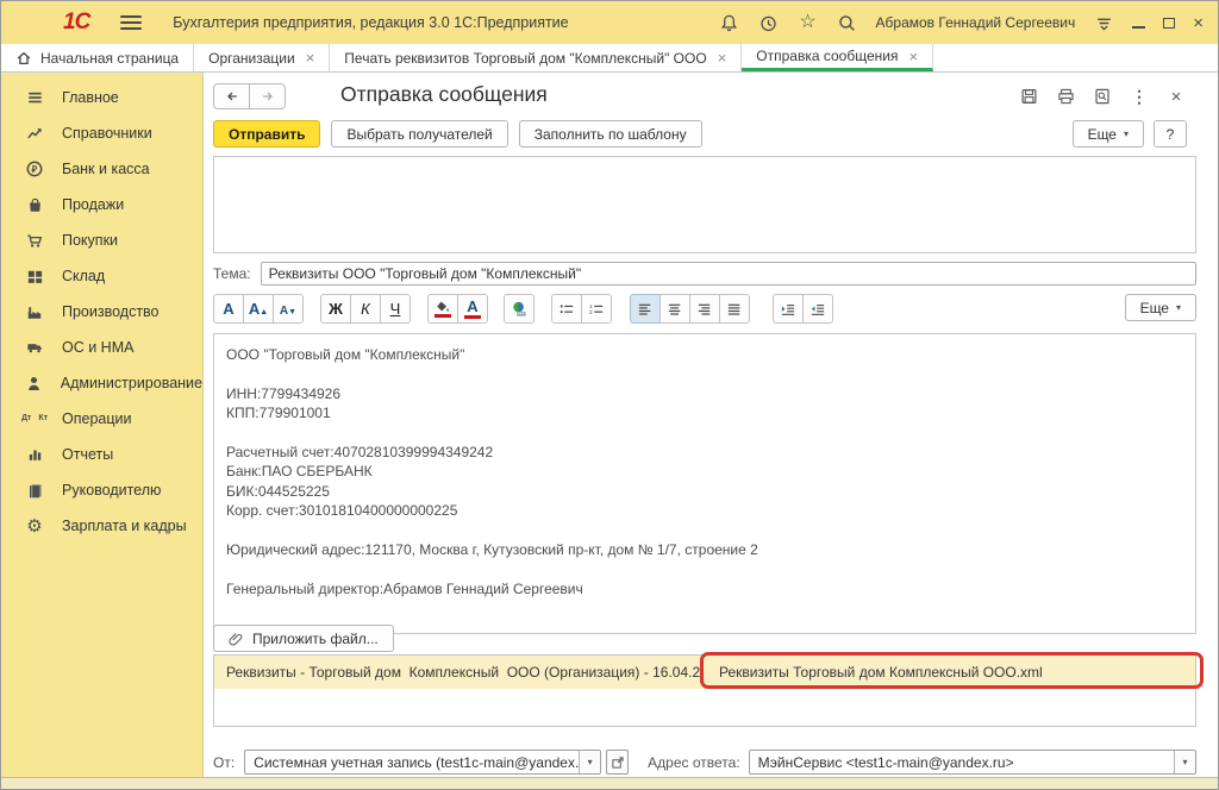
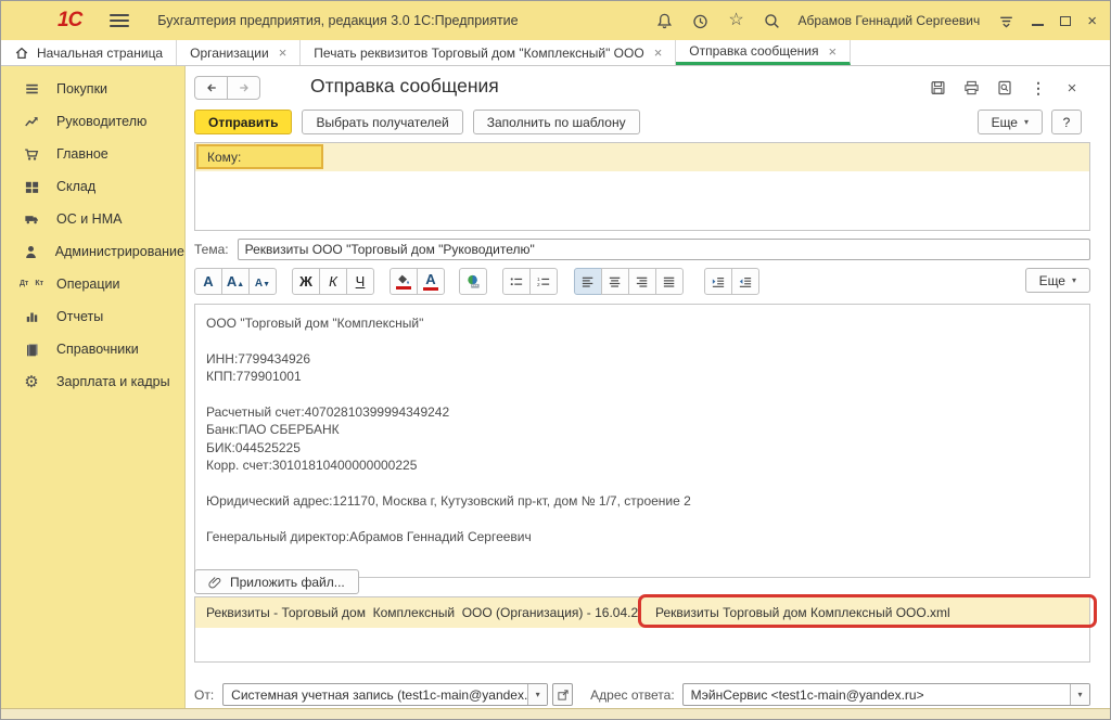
  1С
  Бухгалтерия предприятия, редакция 3.0 1С:Предприятие
  ☆
  Абрамов Геннадий Сергеевич
  ×
  Начальная страница
  Организации
  ×
  Печать реквизитов Торговый дом "Комплексный" ООО
  ×
  Отправка сообщения
  ×
- Главное
+ Покупки
- Справочники
+ Руководителю
- ₽
- Банк и касса
- Продажи
- Покупки
+ Главное
  Склад
- Производство
  ОС и НМА
  Администрирование
  Операции
  Отчеты
- Руководителю
+ Справочники
  ⚙
  Зарплата и кадры
  Отправка сообщения
  ⋮
  ×
  Отправить
  Выбрать получателей
  Заполнить по шаблону
  Еще
  ▾
  ?
+ Кому:
  Тема:
- Реквизиты ООО "Торговый дом "Комплексный"
+ Реквизиты ООО "Торговый дом "Руководителю"
  А
  Ж
  К
  Ч
  А
  Еще
  ▾
  ООО "Торговый дом "Комплексный"
  ИНН:7799434926
  КПП:779901001
  Расчетный счет:40702810399994349242
  Банк:ПАО СБЕРБАНК
  БИК:044525225
  Корр. счет:30101810400000000225
  Юридический адрес:121170, Москва г, Кутузовский пр-кт, дом № 1/7, строение 2
  Генеральный директор:Абрамов Геннадий Сергеевич
  Приложить файл...
  Реквизиты - Торговый дом Комплексный ООО (Организация) - 16.04.2
  Реквизиты Торговый дом Комплексный ООО.xml
  От:
  Системная учетная запись (test1c-main@yandex.
  ▾
  Адрес ответа:
  МэйнСервис <test1c-main@yandex.ru>
  ▾
